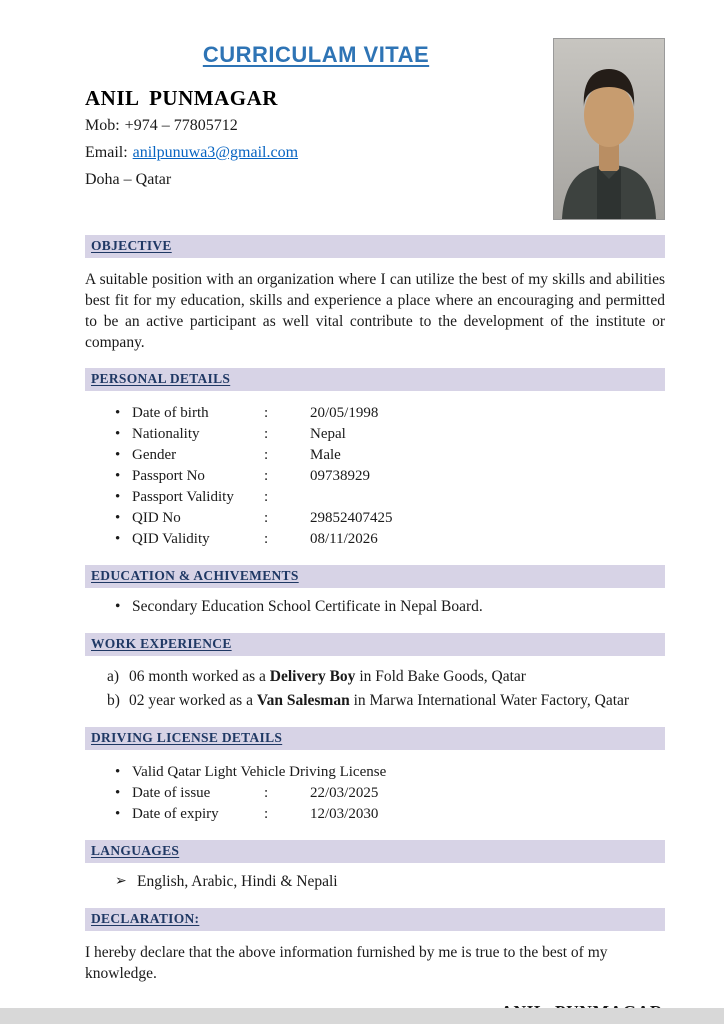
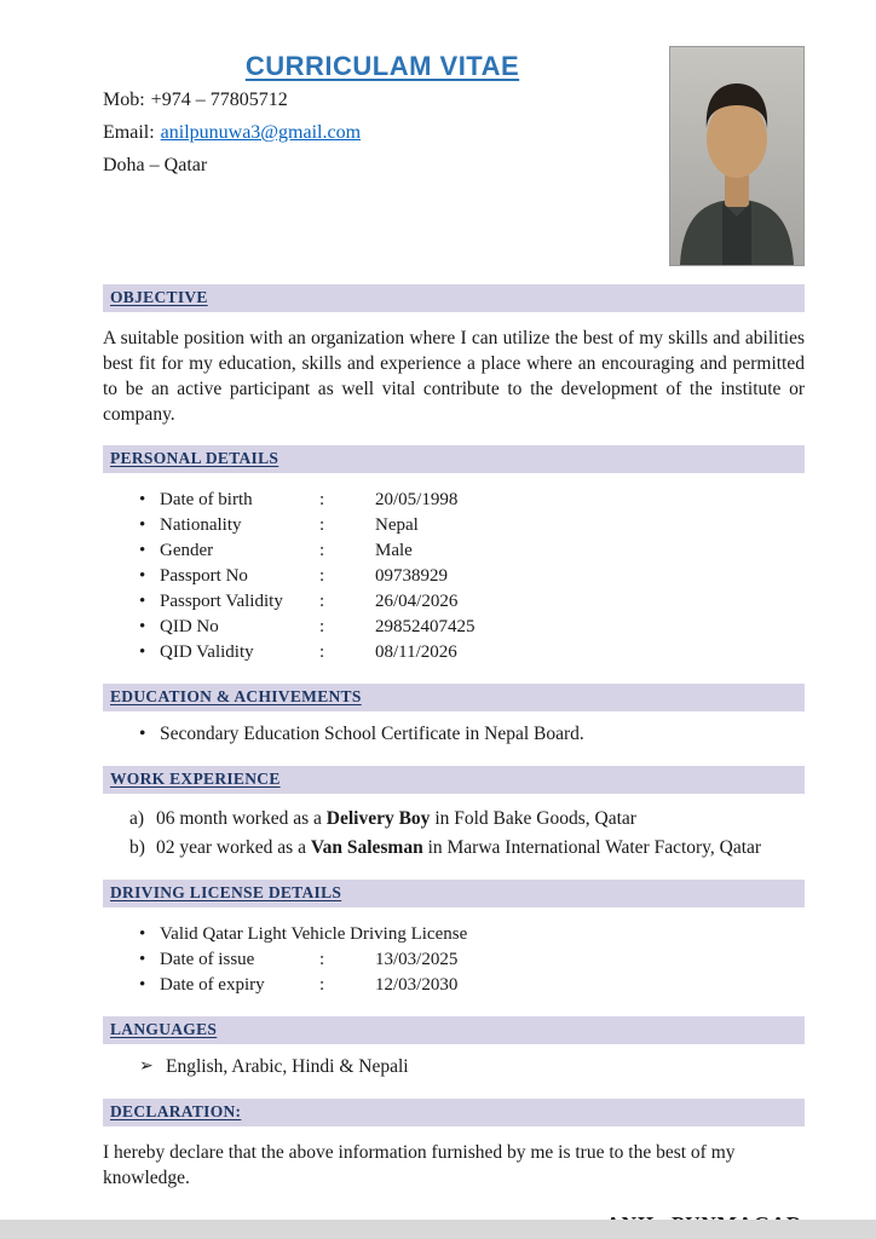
  CURRICULAM VITAE
- ANIL PUNMAGAR
  Mob: +974 – 77805712
  Email: anilpunuwa3@gmail.com
  Doha – Qatar
  OBJECTIVE
  A suitable position with an organization where I can utilize the best of my skills and abilities best fit for my education, skills and experience a place where an encouraging and permitted to be an active participant as well vital contribute to the development of the institute or company.
  PERSONAL DETAILS
  •
  Date of birth
  :
  20/05/1998
  •
  Nationality
  :
  Nepal
  •
  Gender
  :
  Male
  •
  Passport No
  :
  09738929
  •
  Passport Validity
  :
+ 26/04/2026
  •
  QID No
  :
  29852407425
  •
  QID Validity
  :
  08/11/2026
  EDUCATION & ACHIVEMENTS
  •
  Secondary Education School Certificate in Nepal Board.
  WORK EXPERIENCE
  a)
  06 month worked as a Delivery Boy in Fold Bake Goods, Qatar
  b)
  02 year worked as a Van Salesman in Marwa International Water Factory, Qatar
  DRIVING LICENSE DETAILS
  •
  Valid Qatar Light Vehicle Driving License
  •
  Date of issue
  :
- 22/03/2025
+ 13/03/2025
  •
  Date of expiry
  :
  12/03/2030
  LANGUAGES
  ➢
  English, Arabic, Hindi & Nepali
  DECLARATION:
  I hereby declare that the above information furnished by me is true to the best of my knowledge.
